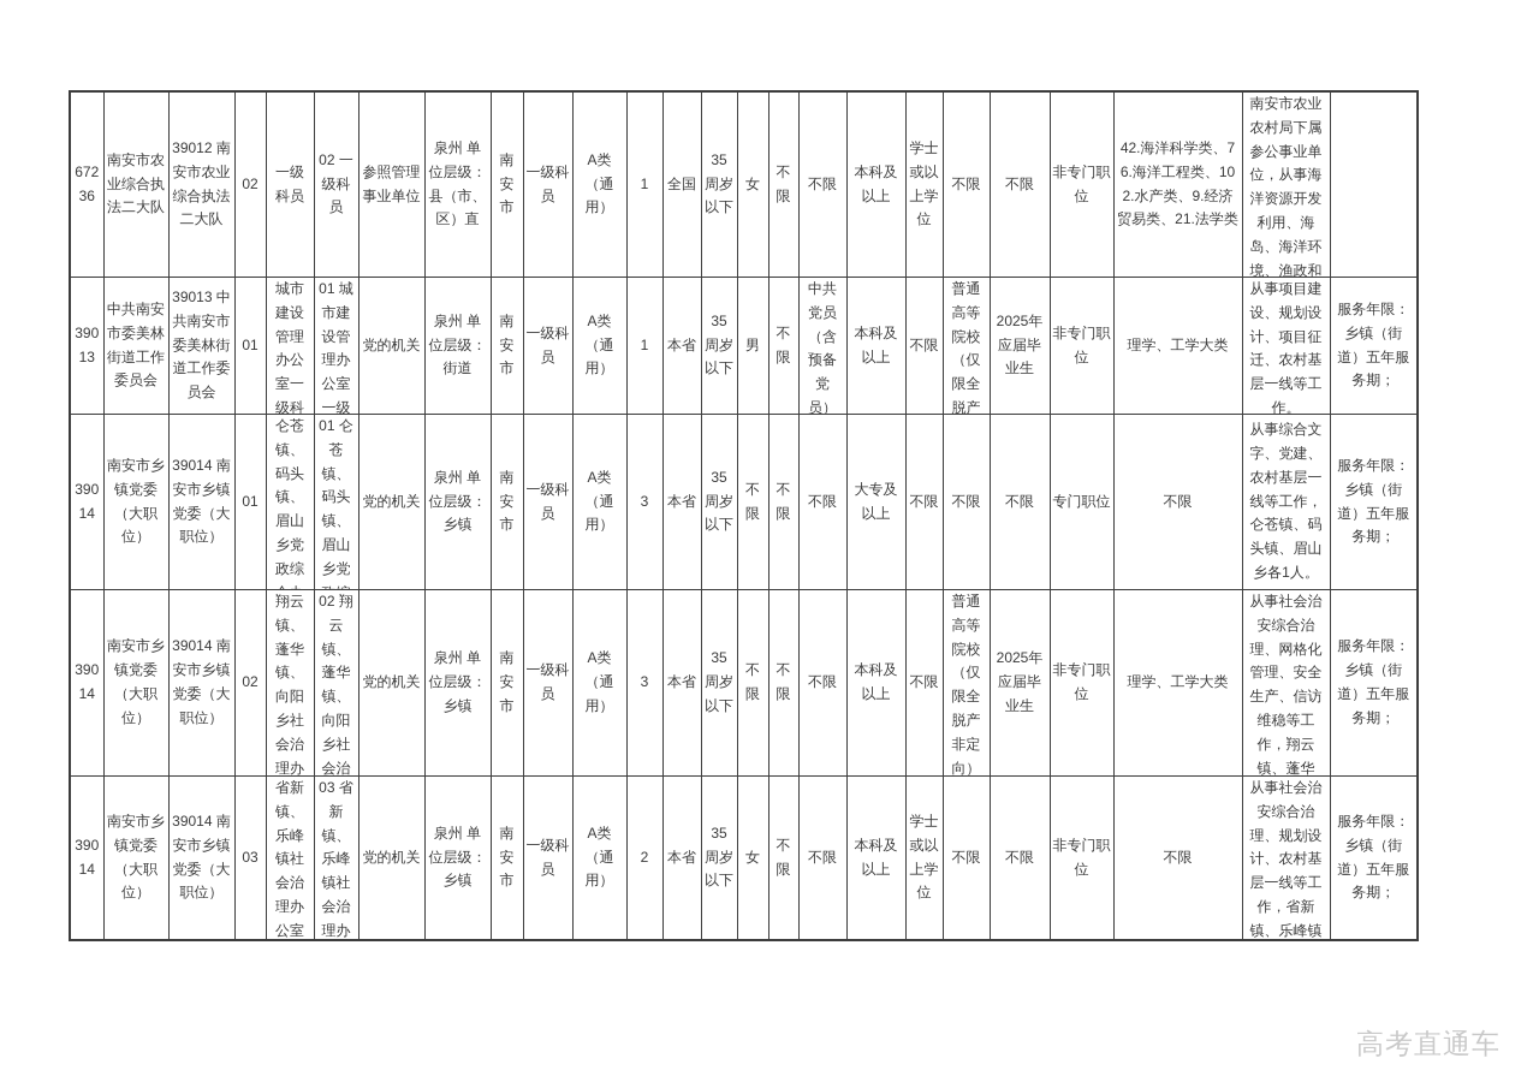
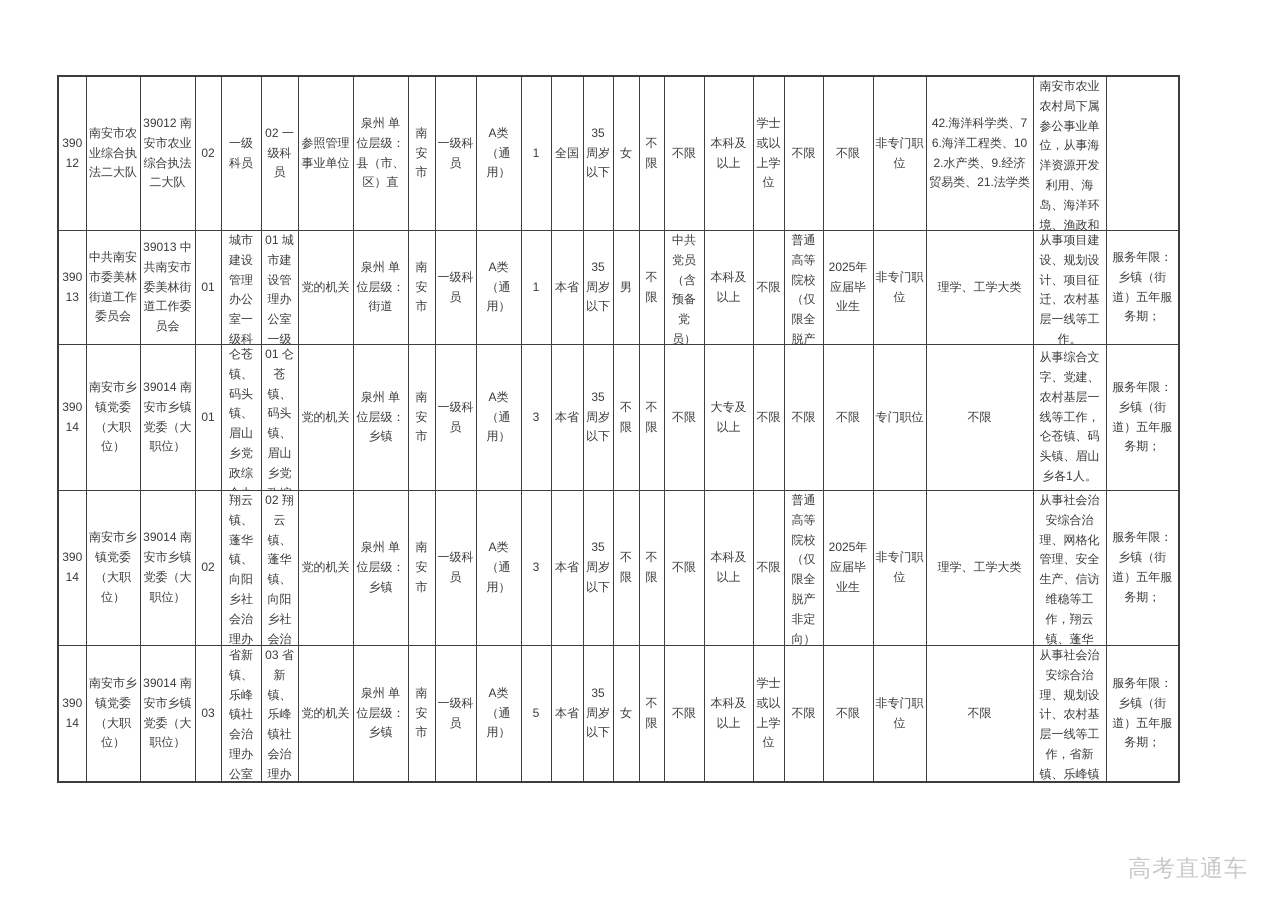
- 67236	南安市农业综合执法二大队	39012 南安市农业综合执法二大队	02	一级科员	02 一级科员	参照管理事业单位	泉州 单位层级：县（市、区）直	南安市	一级科员	A类（通用）	1	全国	35周岁以下	女	不限	不限	本科及以上	学士或以上学位	不限	不限	非专门职位	42.海洋科学类、76.海洋工程类、102.水产类、9.经济贸易类、21.法学类	南安市农业农村局下属参公事业单位，从事海洋资源开发利用、海岛、海洋环境、渔政和
+ 39012	南安市农业综合执法二大队	39012 南安市农业综合执法二大队	02	一级科员	02 一级科员	参照管理事业单位	泉州 单位层级：县（市、区）直	南安市	一级科员	A类（通用）	1	全国	35周岁以下	女	不限	不限	本科及以上	学士或以上学位	不限	不限	非专门职位	42.海洋科学类、76.海洋工程类、102.水产类、9.经济贸易类、21.法学类	南安市农业农村局下属参公事业单位，从事海洋资源开发利用、海岛、海洋环境、渔政和
  39013	中共南安市委美林街道工作委员会	39013 中共南安市委美林街道工作委员会	01	城市建设管理办公室一级科	01 城市建设管理办公室一级	党的机关	泉州 单位层级：街道	南安市	一级科员	A类（通用）	1	本省	35周岁以下	男	不限	中共党员（含预备党员）	本科及以上	不限	普通高等院校（仅限全脱产	2025年应届毕业生	非专门职位	理学、工学大类	从事项目建设、规划设计、项目征迁、农村基层一线等工作。	服务年限：乡镇（街道）五年服务期；
  39014	南安市乡镇党委（大职位）	39014 南安市乡镇党委（大职位）	01	仑苍镇、码头镇、眉山乡党政综	01 仑苍镇、码头镇、眉山乡党	党的机关	泉州 单位层级：乡镇	南安市	一级科员	A类（通用）	3	本省	35周岁以下	不限	不限	不限	大专及以上	不限	不限	不限	专门职位	不限	从事综合文字、党建、农村基层一线等工作，仑苍镇、码头镇、眉山乡各1人。	服务年限：乡镇（街道）五年服务期；
  39014	南安市乡镇党委（大职位）	39014 南安市乡镇党委（大职位）	02	翔云镇、蓬华镇、向阳乡社会治理办	02 翔云镇、蓬华镇、向阳乡社会治	党的机关	泉州 单位层级：乡镇	南安市	一级科员	A类（通用）	3	本省	35周岁以下	不限	不限	不限	本科及以上	不限	普通高等院校（仅限全脱产非定向）	2025年应届毕业生	非专门职位	理学、工学大类	从事社会治安综合治理、网格化管理、安全生产、信访维稳等工作，翔云镇、蓬华	服务年限：乡镇（街道）五年服务期；
- 39014	南安市乡镇党委（大职位）	39014 南安市乡镇党委（大职位）	03	省新镇、乐峰镇社会治理办公室	03 省新镇、乐峰镇社会治理办	党的机关	泉州 单位层级：乡镇	南安市	一级科员	A类（通用）	2	本省	35周岁以下	女	不限	不限	本科及以上	学士或以上学位	不限	不限	非专门职位	不限	从事社会治安综合治理、规划设计、农村基层一线等工作，省新镇、乐峰镇	服务年限：乡镇（街道）五年服务期；
+ 39014	南安市乡镇党委（大职位）	39014 南安市乡镇党委（大职位）	03	省新镇、乐峰镇社会治理办公室	03 省新镇、乐峰镇社会治理办	党的机关	泉州 单位层级：乡镇	南安市	一级科员	A类（通用）	5	本省	35周岁以下	女	不限	不限	本科及以上	学士或以上学位	不限	不限	非专门职位	不限	从事社会治安综合治理、规划设计、农村基层一线等工作，省新镇、乐峰镇	服务年限：乡镇（街道）五年服务期；
  高考直通车
